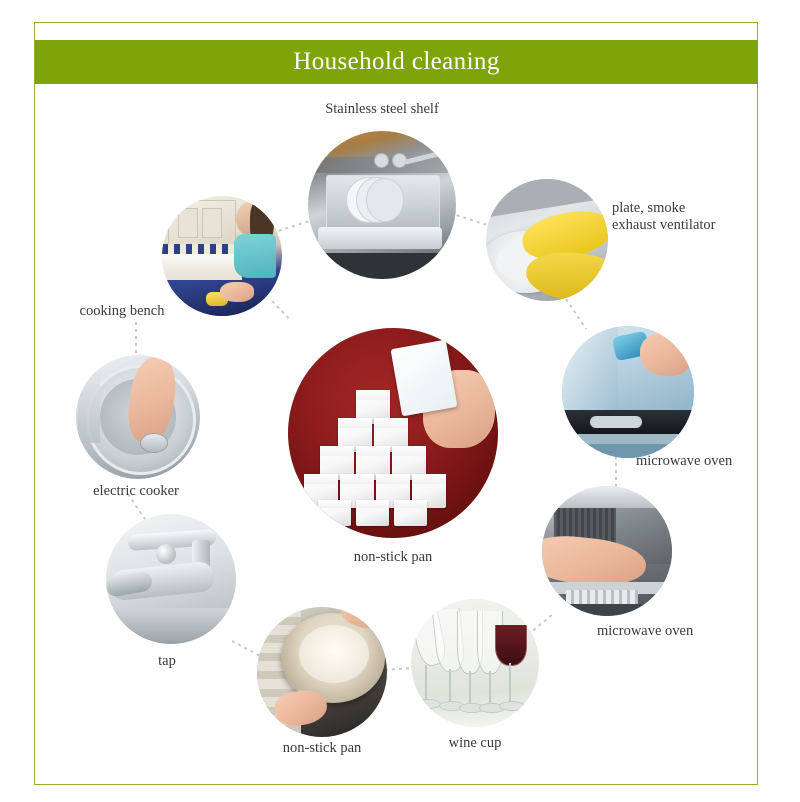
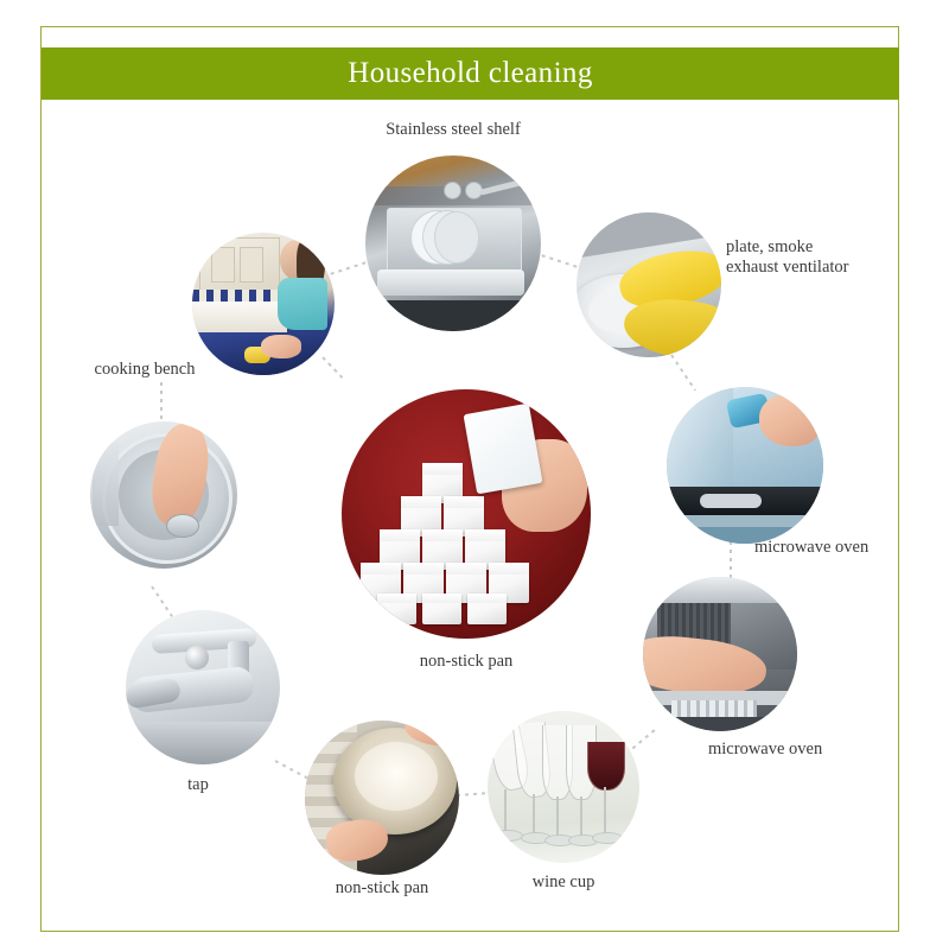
  Household cleaning
  non-stick pan
  Stainless steel shelf
  plate, smoke
  exhaust ventilator
  microwave oven
  microwave oven
  wine cup
  non-stick pan
  tap
- electric cooker
  cooking bench
